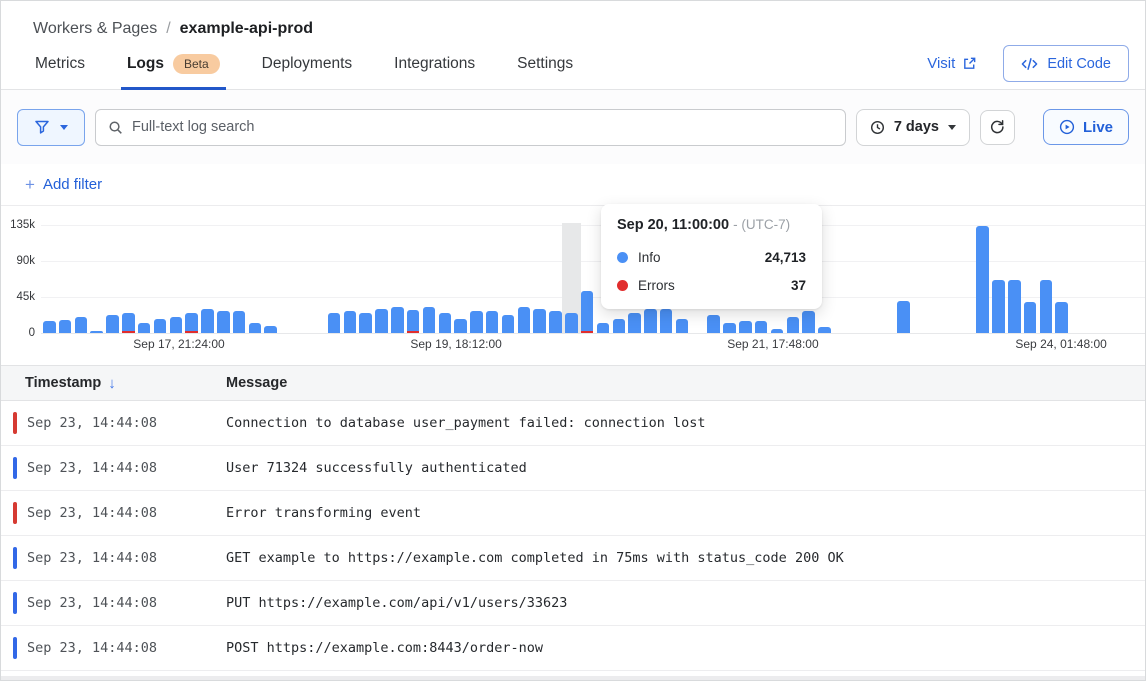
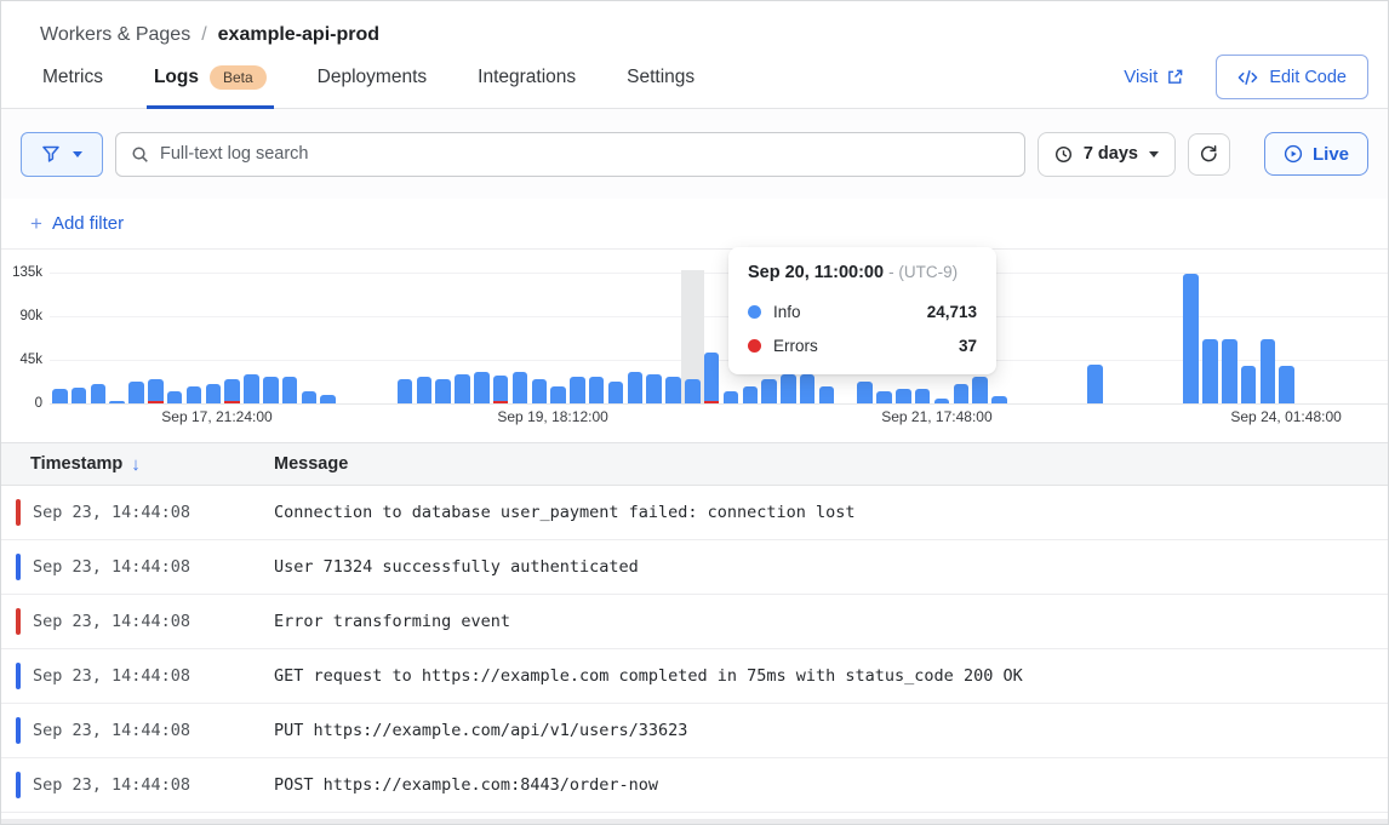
  Workers & Pages / example-api-prod
  Metrics
  Logs
  Beta
  Deployments
  Integrations
  Settings
  Visit
  Edit Code
  Full-text log search
  7 days
  Live
  +
  Add filter
  135k
  90k
  45k
  0
  Sep 17, 21:24:00
  Sep 19, 18:12:00
  Sep 21, 17:48:00
  Sep 24, 01:48:00
- Sep 20, 11:00:00 - (UTC-7)
+ Sep 20, 11:00:00 - (UTC-9)
  Info
  24,713
  Errors
  37
  Timestamp
  ↓
  Message
  Sep 23, 14:44:08
  Connection to database user_payment failed: connection lost
  Sep 23, 14:44:08
  User 71324 successfully authenticated
  Sep 23, 14:44:08
  Error transforming event
  Sep 23, 14:44:08
- GET example to https://example.com completed in 75ms with status_code 200 OK
+ GET request to https://example.com completed in 75ms with status_code 200 OK
  Sep 23, 14:44:08
  PUT https://example.com/api/v1/users/33623
  Sep 23, 14:44:08
  POST https://example.com:8443/order-now
